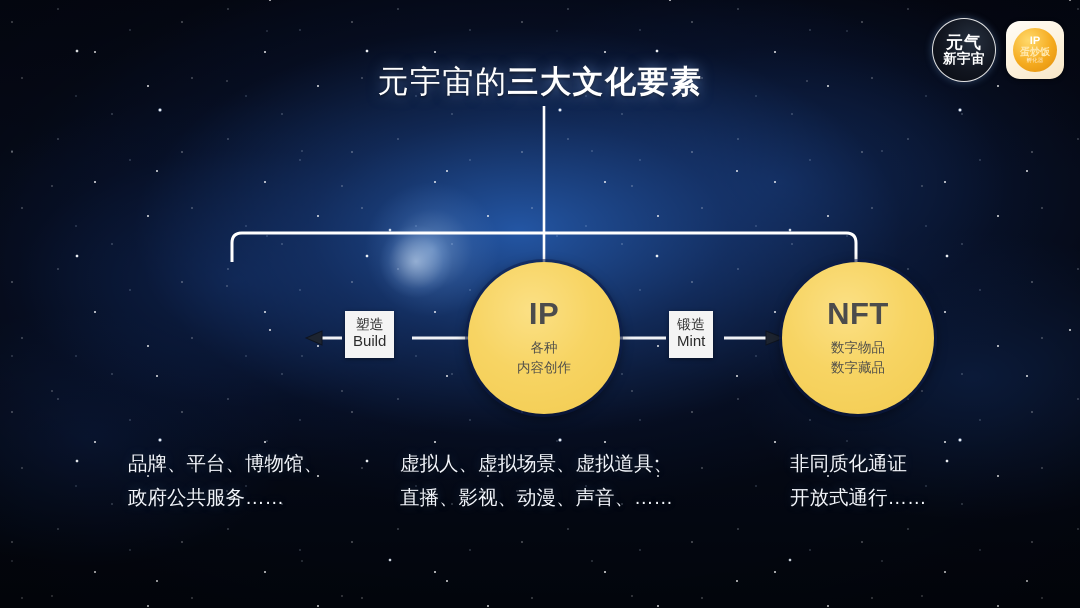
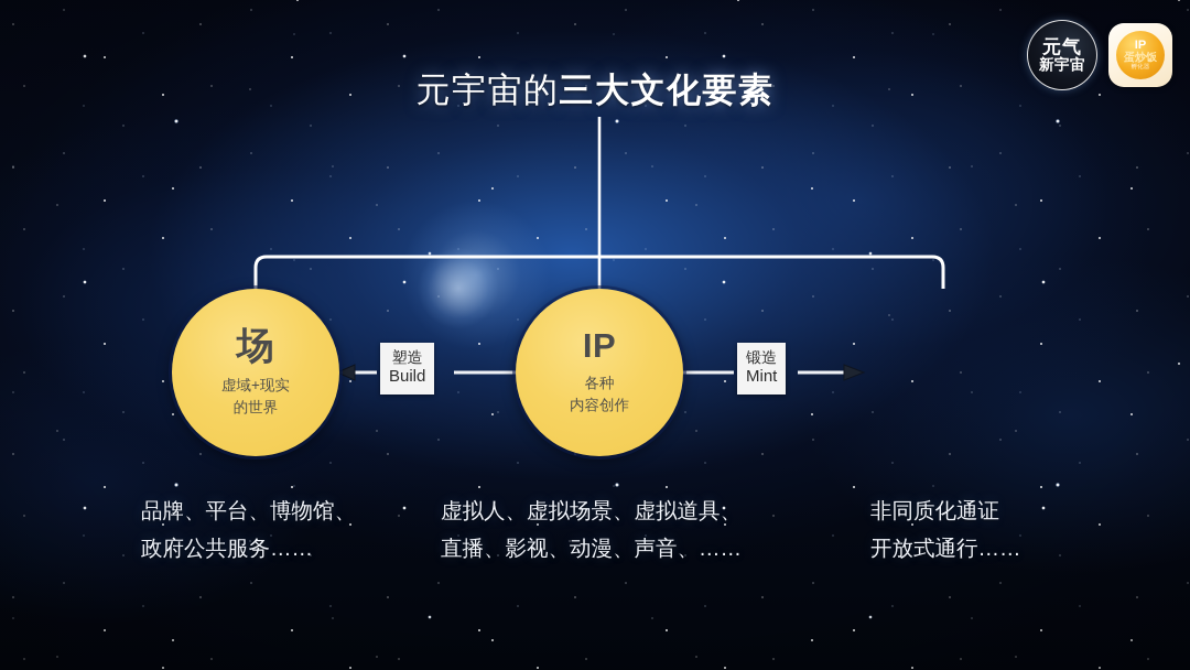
  元气
  新宇宙
  IP
  蛋炒饭
  元宇宙的三大文化要素
+ 场
+ 虚域+现实
+ 的世界
  IP
  各种
  内容创作
- NFT
- 数字物品
- 数字藏品
  塑造
  Build
  锻造
  Mint
  品牌、平台、博物馆、
  政府公共服务……
  虚拟人、虚拟场景、虚拟道具、
  直播、影视、动漫、声音、……
  非同质化通证
  开放式通行……
